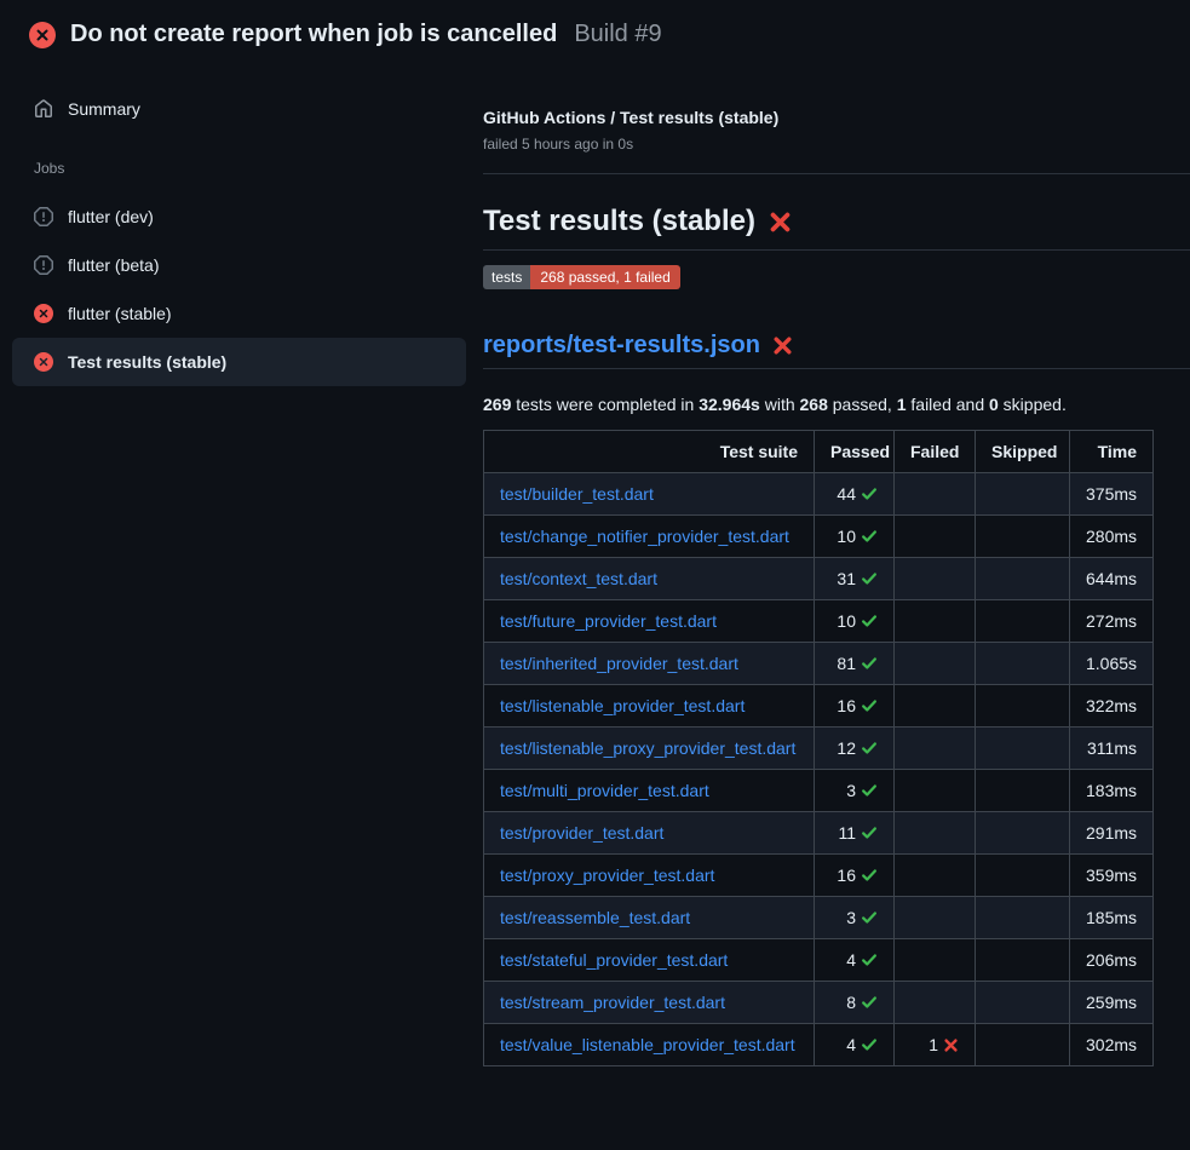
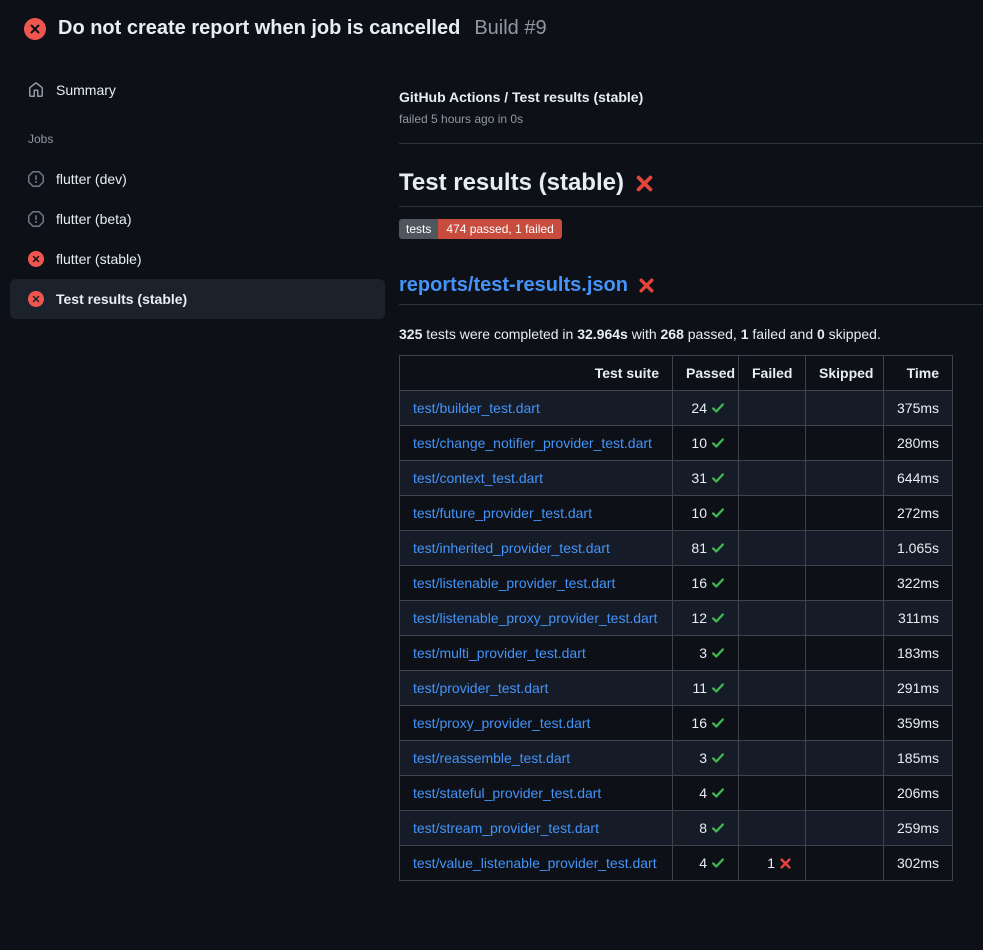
  Do not create report when job is cancelled
  Build #9
  Summary
  Jobs
  flutter (dev)
  flutter (beta)
  flutter (stable)
  Test results (stable)
  GitHub Actions / Test results (stable)
  failed 5 hours ago in 0s
  Test results (stable)
  tests
- 268 passed, 1 failed
+ 474 passed, 1 failed
  reports/test-results.json
- 269 tests were completed in 32.964s with 268 passed, 1 failed and 0 skipped.
+ 325 tests were completed in 32.964s with 268 passed, 1 failed and 0 skipped.
  	Test suite	Passed	Failed	Skipped	Time
- test/builder_test.dart	44			375ms
+ test/builder_test.dart	24			375ms
  test/change_notifier_provider_test.dart	10			280ms
  test/context_test.dart	31			644ms
  test/future_provider_test.dart	10			272ms
  test/inherited_provider_test.dart	81			1.065s
  test/listenable_provider_test.dart	16			322ms
  test/listenable_proxy_provider_test.dart	12			311ms
  test/multi_provider_test.dart	3			183ms
  test/provider_test.dart	11			291ms
  test/proxy_provider_test.dart	16			359ms
  test/reassemble_test.dart	3			185ms
  test/stateful_provider_test.dart	4			206ms
  test/stream_provider_test.dart	8			259ms
  test/value_listenable_provider_test.dart	4	1		302ms
